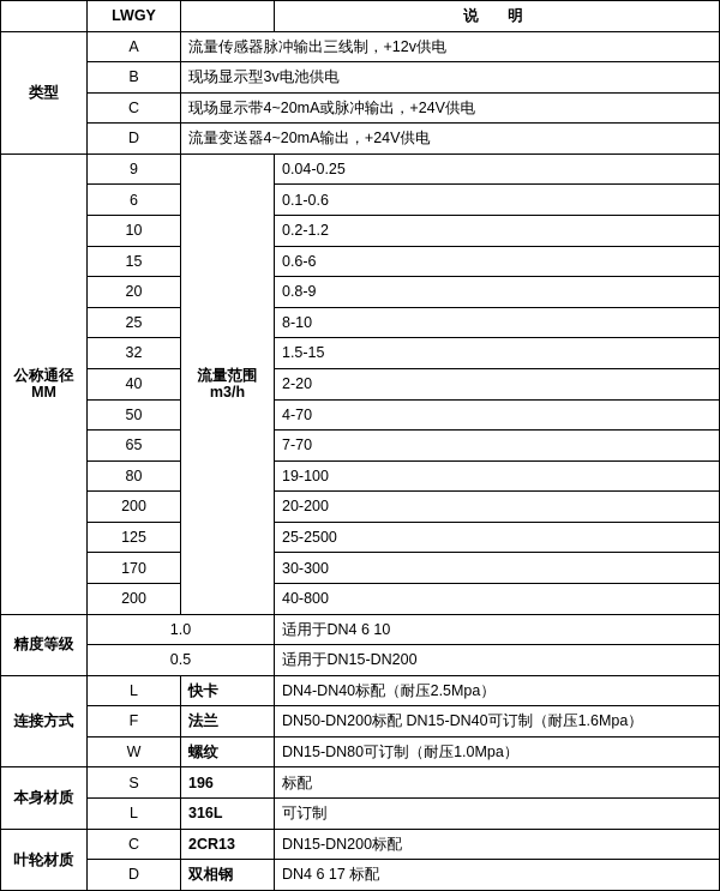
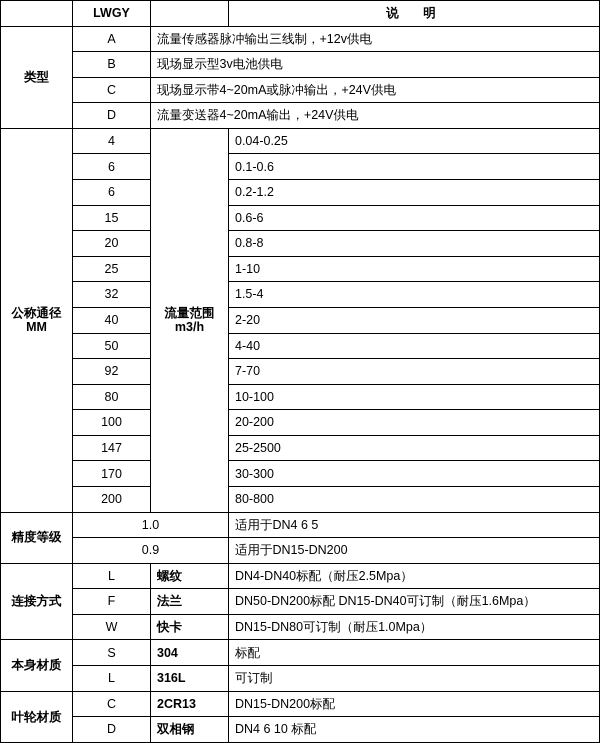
  	LWGY		说 明
  类型	A	流量传感器脉冲输出三线制，+12v供电
  B	现场显示型3v电池供电
  C	现场显示带4~20mA或脉冲输出，+24V供电
  D	流量变送器4~20mA输出，+24V供电
- 公称通径 MM	9	流量范围 m3/h	0.04-0.25
+ 公称通径 MM	4	流量范围 m3/h	0.04-0.25
  6	0.1-0.6
- 10	0.2-1.2
+ 6	0.2-1.2
  15	0.6-6
- 20	0.8-9
+ 20	0.8-8
- 25	8-10
+ 25	1-10
- 32	1.5-15
+ 32	1.5-4
  40	2-20
- 50	4-70
+ 50	4-40
- 65	7-70
+ 92	7-70
- 80	19-100
+ 80	10-100
- 200	20-200
+ 100	20-200
- 125	25-2500
+ 147	25-2500
  170	30-300
- 200	40-800
+ 200	80-800
- 精度等级	1.0	适用于DN4 6 10
+ 精度等级	1.0	适用于DN4 6 5
- 0.5	适用于DN15-DN200
+ 0.9	适用于DN15-DN200
- 连接方式	L	快卡	DN4-DN40标配（耐压2.5Mpa）
+ 连接方式	L	螺纹	DN4-DN40标配（耐压2.5Mpa）
  F	法兰	DN50-DN200标配 DN15-DN40可订制（耐压1.6Mpa）
- W	螺纹	DN15-DN80可订制（耐压1.0Mpa）
+ W	快卡	DN15-DN80可订制（耐压1.0Mpa）
- 本身材质	S	196	标配
+ 本身材质	S	304	标配
  L	316L	可订制
  叶轮材质	C	2CR13	DN15-DN200标配
- D	双相钢	DN4 6 17 标配
+ D	双相钢	DN4 6 10 标配
